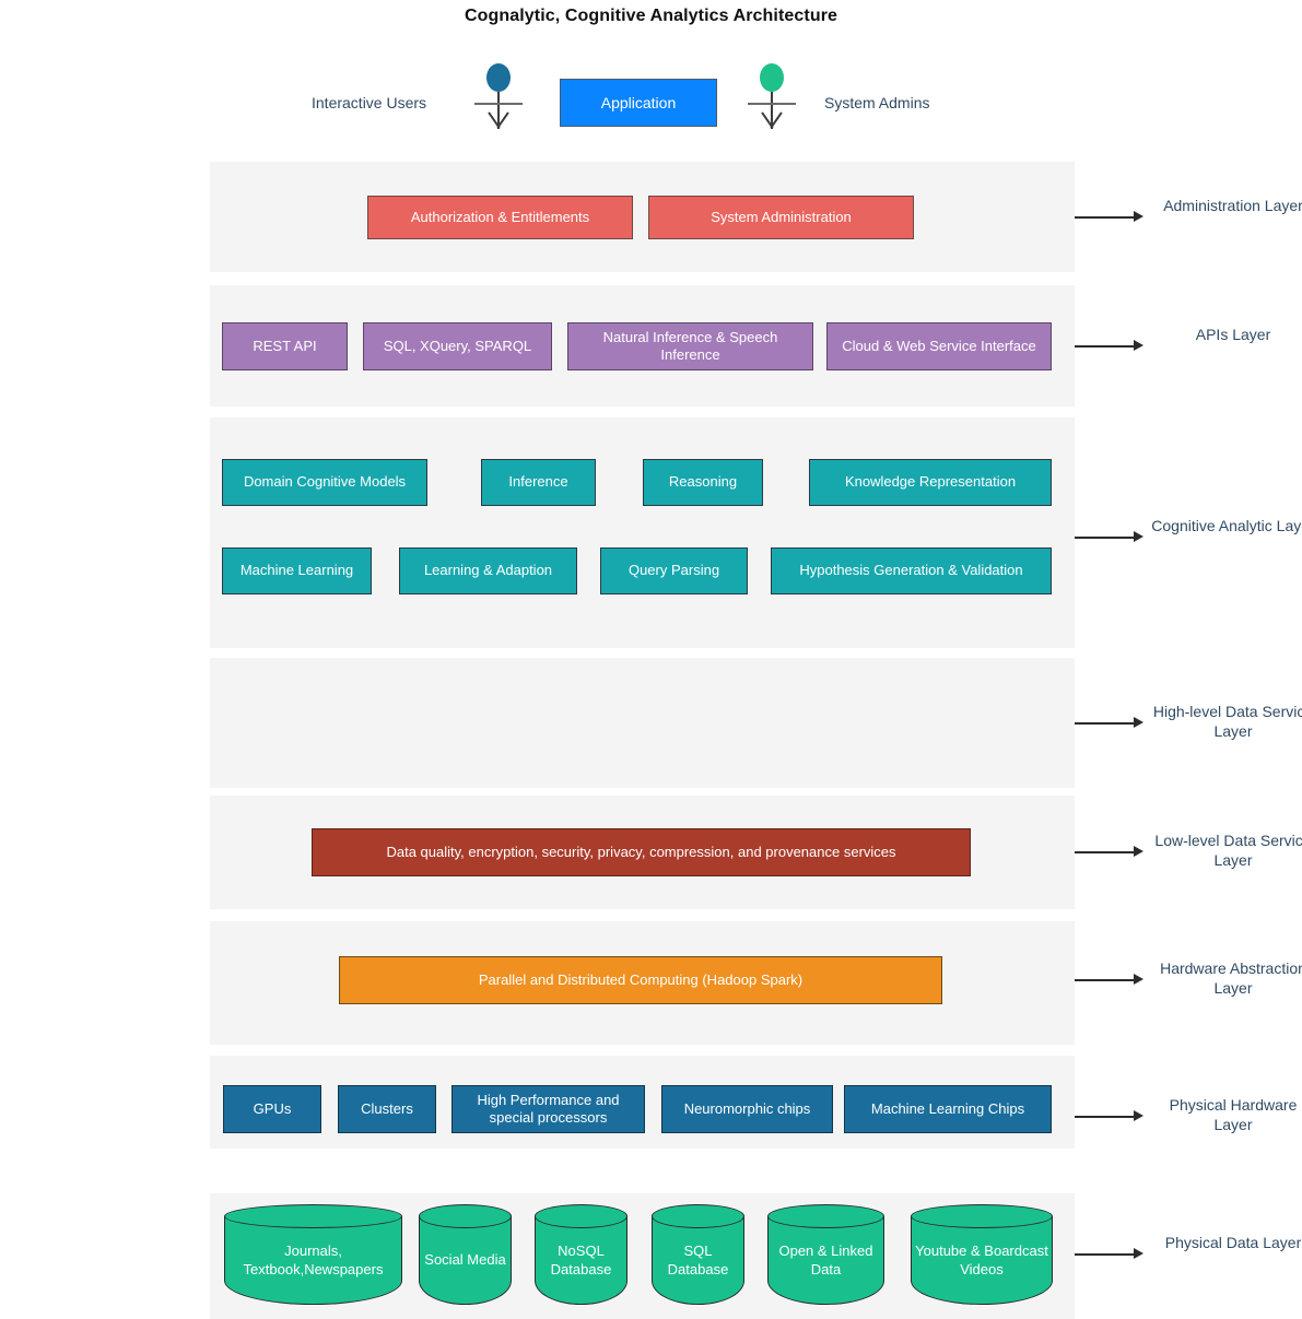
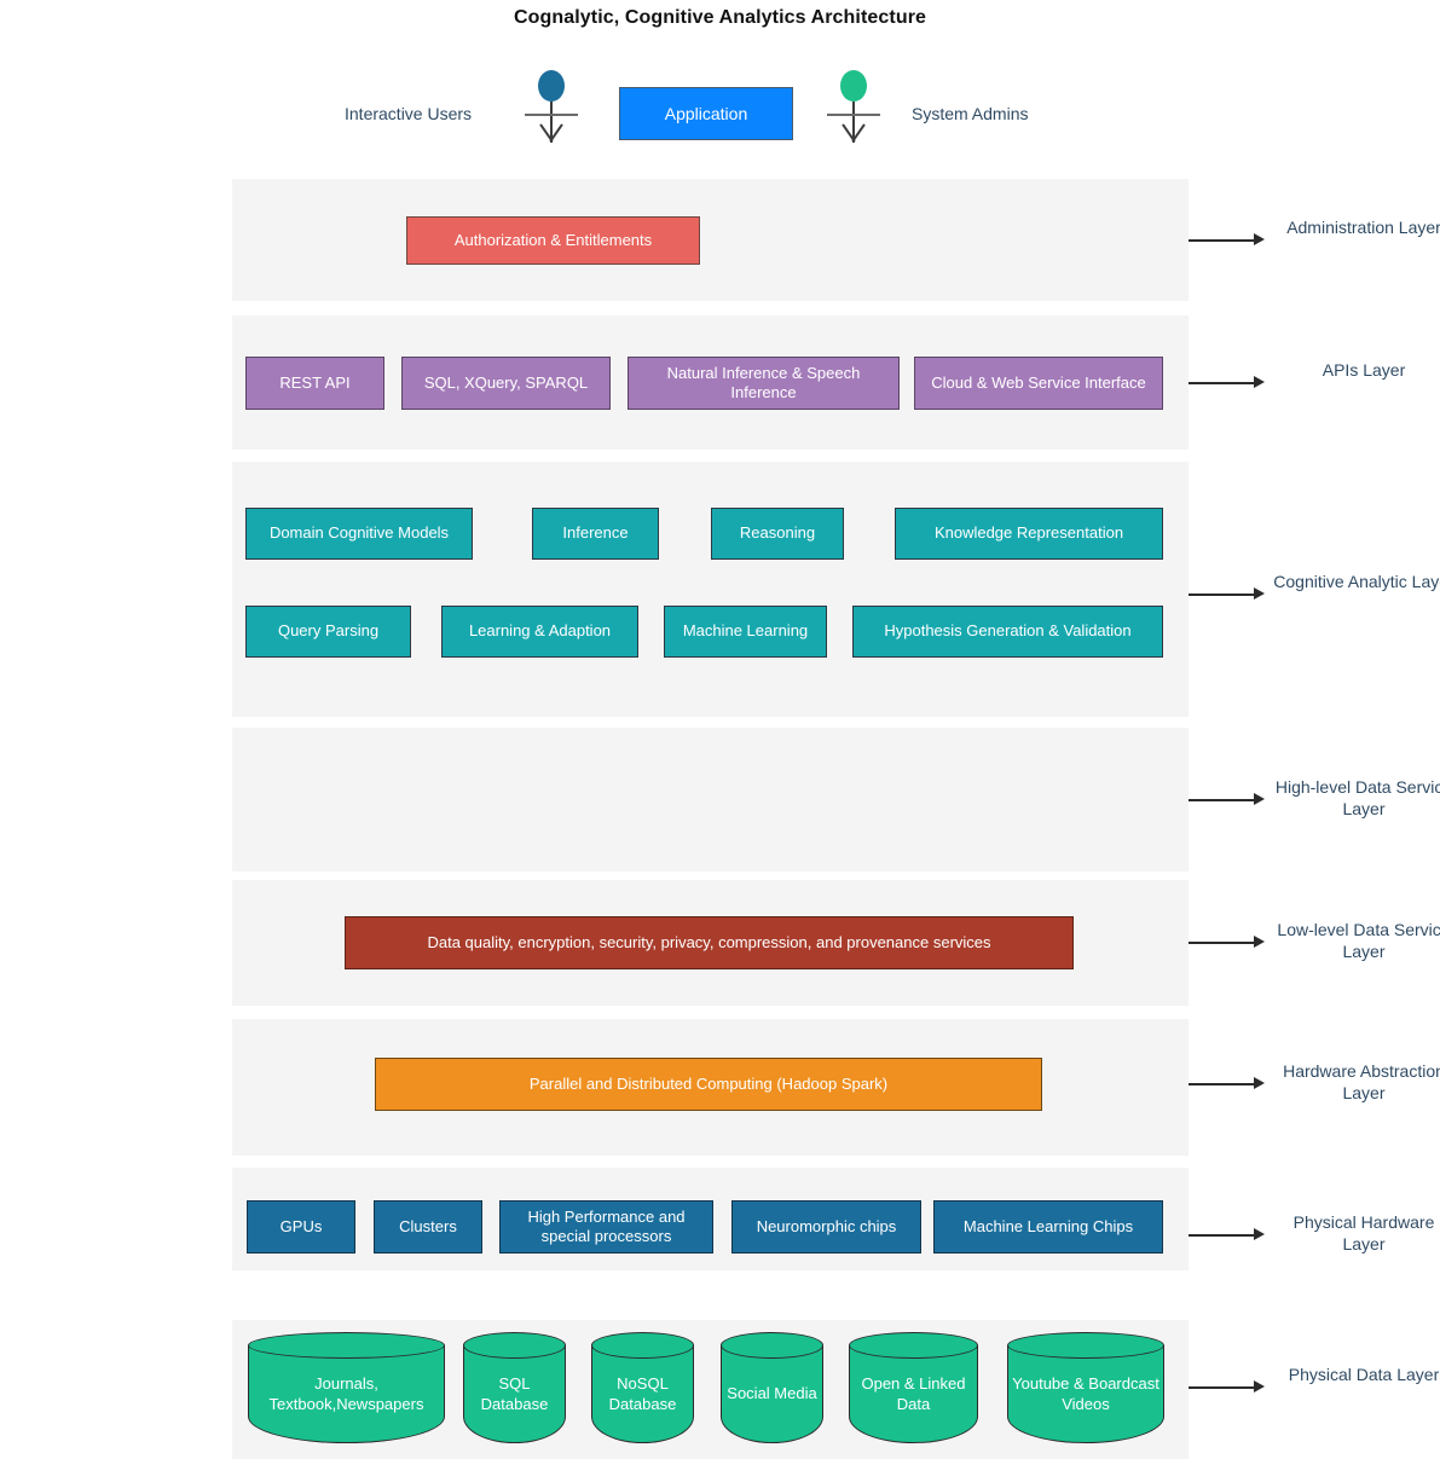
  Cognalytic, Cognitive Analytics Architecture
  Interactive Users
  Application
  System Admins
  Authorization & Entitlements
- System Administration
  Administration Layer
  REST API
  SQL, XQuery, SPARQL
  Natural Inference & Speech Inference
  Cloud & Web Service Interface
  APIs Layer
  Domain Cognitive Models
  Inference
  Reasoning
  Knowledge Representation
- Machine Learning
+ Query Parsing
  Learning & Adaption
- Query Parsing
+ Machine Learning
  Hypothesis Generation & Validation
  Cognitive Analytic Lay
  High-level Data Servic Layer
  Data quality, encryption, security, privacy, compression, and provenance services
  Low-level Data Servic Layer
  Parallel and Distributed Computing (Hadoop Spark)
  Hardware Abstractio Layer
  GPUs
  Clusters
  High Performance and special processors
  Neuromorphic chips
  Machine Learning Chips
  Physical Hardware Layer
  Journals, Textbook,Newspapers
- Social Media
+ SQL Database
  NoSQL Database
- SQL Database
+ Social Media
  Open & Linked Data
  Youtube & Boardcast Videos
  Physical Data Layer
